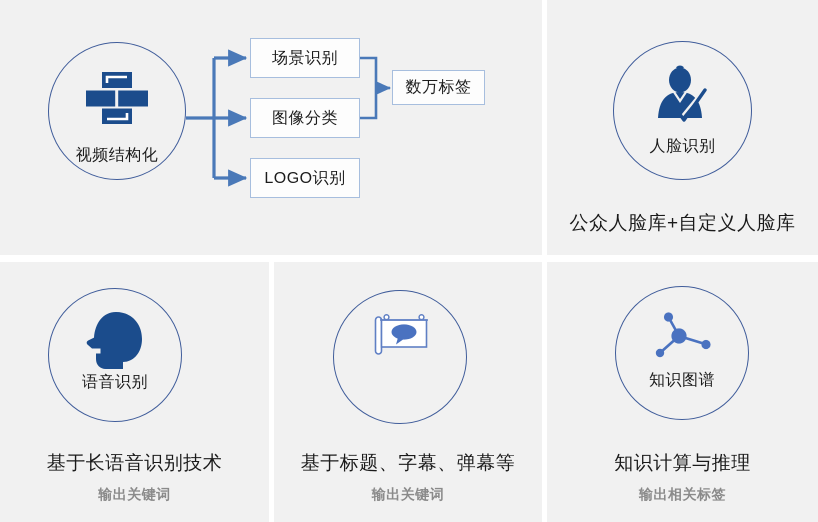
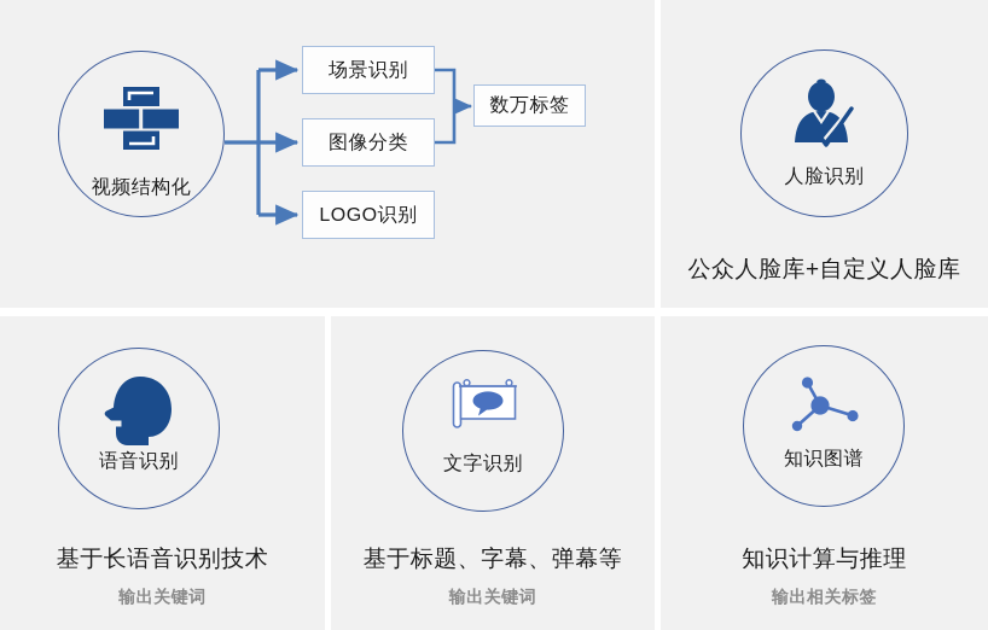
  视频结构化
  场景识别
  图像分类
  LOGO识别
  数万标签
  人脸识别
  公众人脸库+自定义人脸库
  语音识别
  基于长语音识别技术
  输出关键词
+ 文字识别
  基于标题、字幕、弹幕等
  输出关键词
  知识图谱
  知识计算与推理
  输出相关标签
